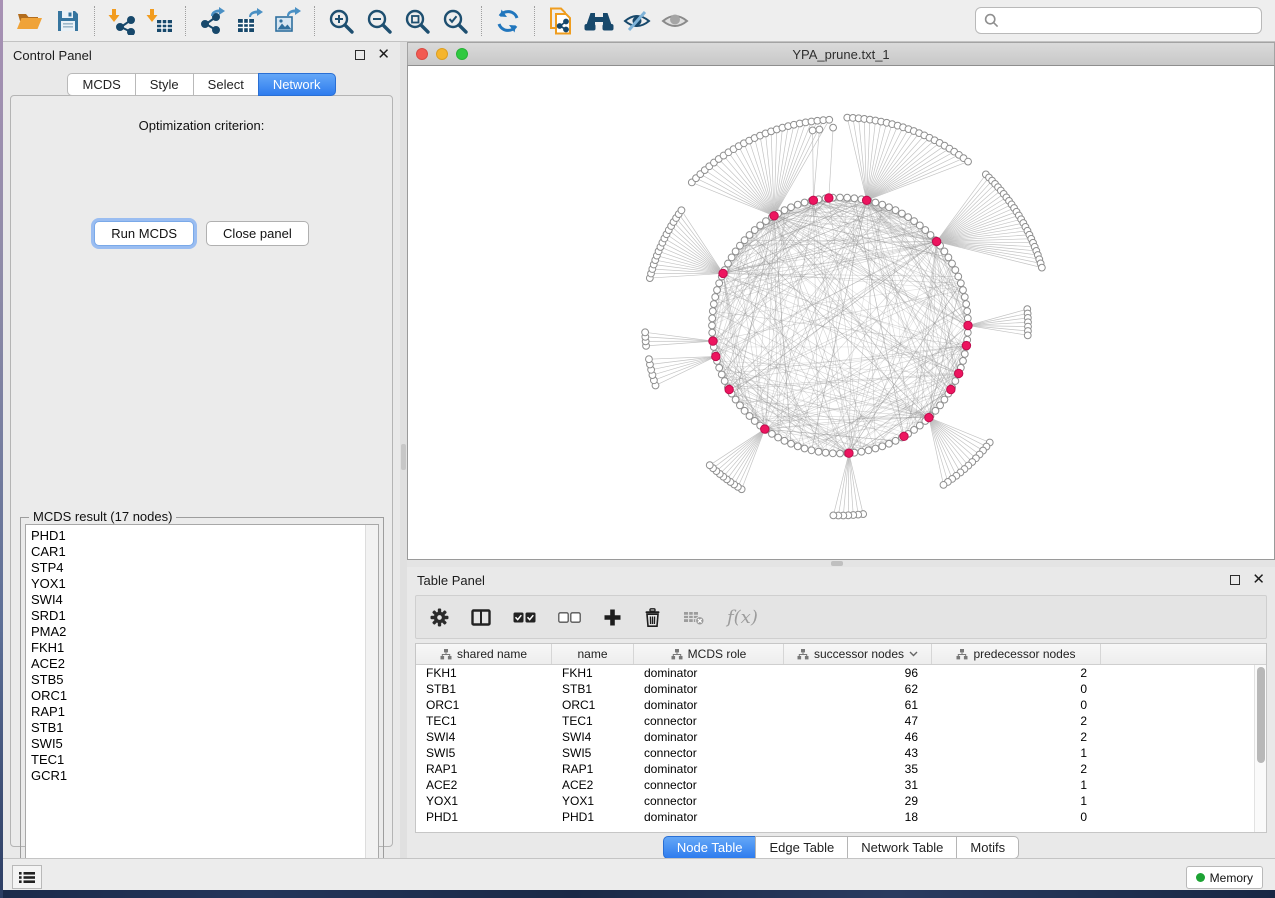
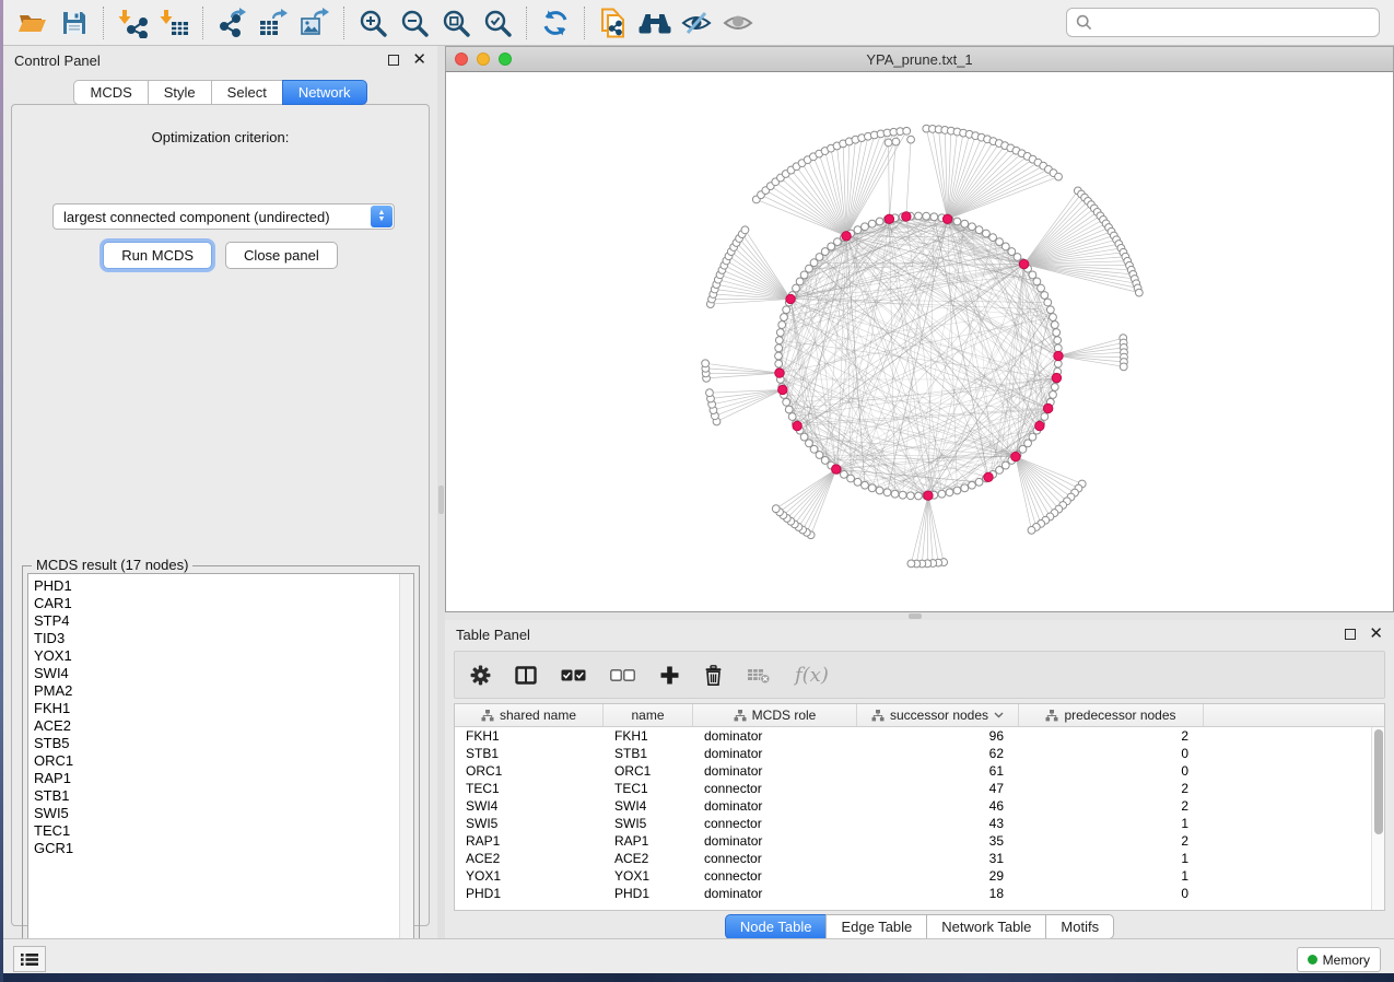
  Control Panel
  ✕
  MCDS
  Style
  Select
  Network
  Optimization criterion:
+ largest connected component (undirected)
  Run MCDS
  Close panel
  MCDS result (17 nodes)
  PHD1
  CAR1
  STP4
+ TID3
  YOX1
  SWI4
- SRD1
  PMA2
  FKH1
  ACE2
  STB5
  ORC1
  RAP1
  STB1
  SWI5
  TEC1
  GCR1
  YPA_prune.txt_1
  Table Panel
  ✕
  f(x)
  shared name
  name
  MCDS role
  successor nodes
  predecessor nodes
  FKH1
  FKH1
  dominator
  96
  2
  STB1
  STB1
  dominator
  62
  0
  ORC1
  ORC1
  dominator
  61
  0
  TEC1
  TEC1
  connector
  47
  2
  SWI4
  SWI4
  dominator
  46
  2
  SWI5
  SWI5
  connector
  43
  1
  RAP1
  RAP1
  dominator
  35
  2
  ACE2
  ACE2
  connector
  31
  1
  YOX1
  YOX1
  connector
  29
  1
  PHD1
  PHD1
  dominator
  18
  0
  Node Table
  Edge Table
  Network Table
  Motifs
  Memory
